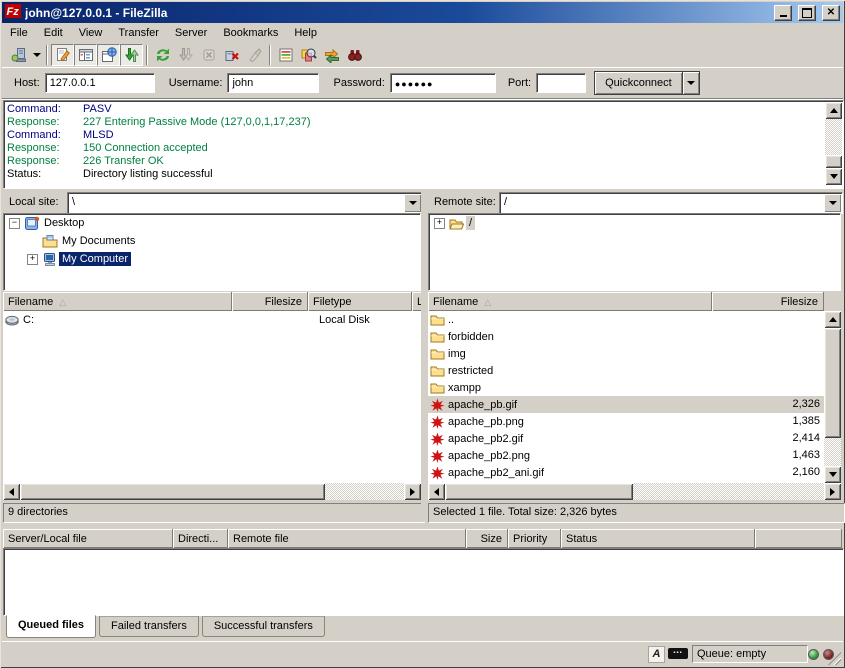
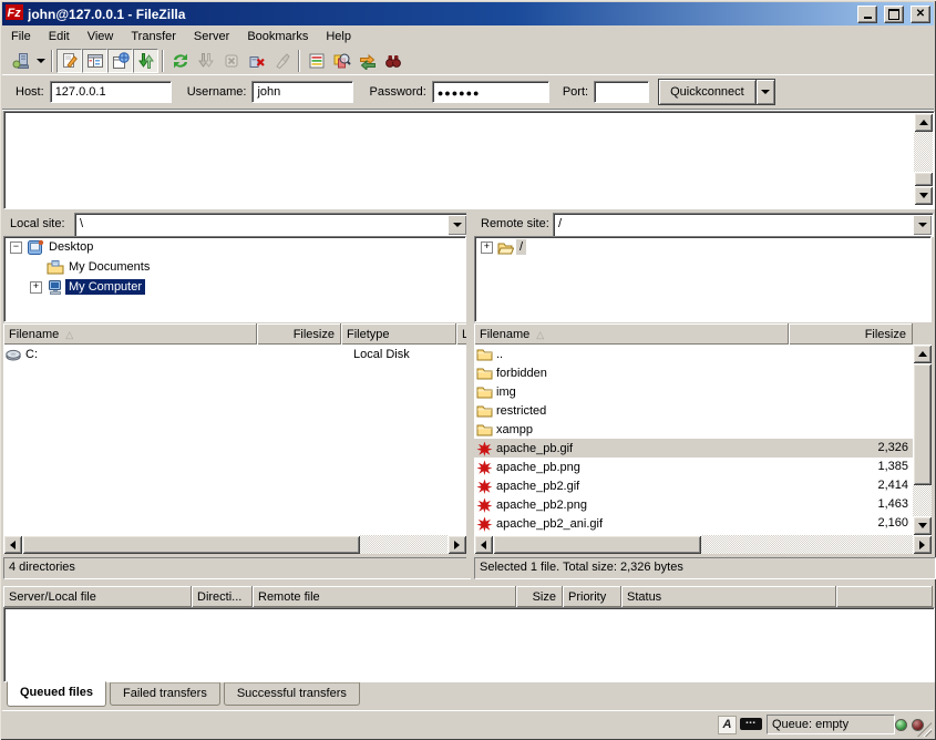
  Fz
  john@127.0.0.1 - FileZilla
  ✕
  File
  Edit
  View
  Transfer
  Server
  Bookmarks
  Help
  Host:
  127.0.0.1
  Username:
  john
  Password:
  ●●●●●●
  Port:
  Quickconnect
- Command: PASV
- Response: 227 Entering Passive Mode (127,0,0,1,17,237)
- Command: MLSD
- Response: 150 Connection accepted
- Response: 226 Transfer OK
- Status: Directory listing successful
  Local site:
  \
  Remote site:
  /
  −
  Desktop
  My Documents
  +
  My Computer
  +
  /
  Filename
  △
  Filesize
  Filetype
  C:
  Local Disk
- 9 directories
+ 4 directories
  Filename
  △
  Filesize
  ..
  forbidden
  img
  restricted
  xampp
  apache_pb.gif
  2,326
  apache_pb.png
  1,385
  apache_pb2.gif
  2,414
  apache_pb2.png
  1,463
  apache_pb2_ani.gif
  2,160
  Selected 1 file. Total size: 2,326 bytes
  Server/Local file
  Directi...
  Remote file
  Size
  Priority
  Status
  Queued files
  Failed transfers
  Successful transfers
  A
  Queue: empty
